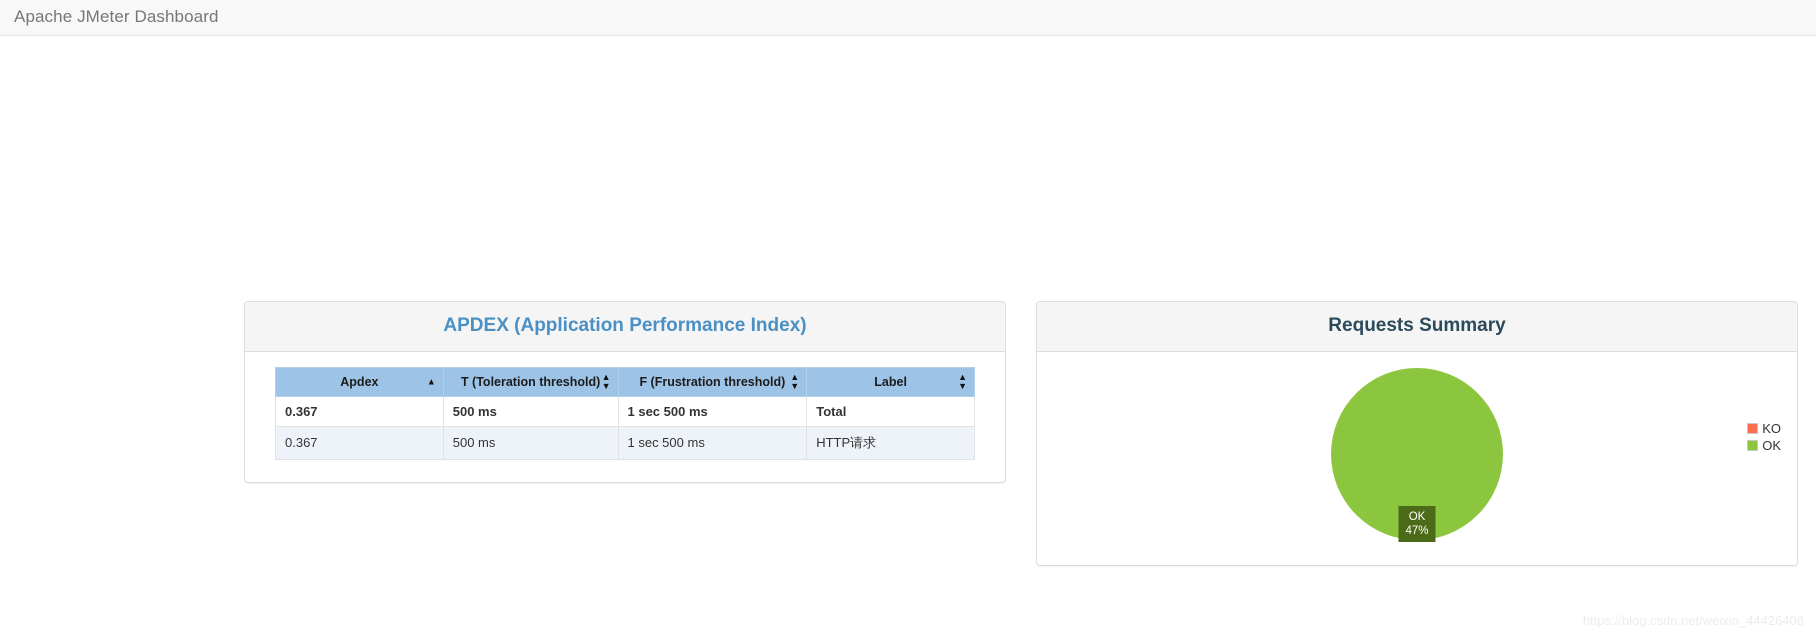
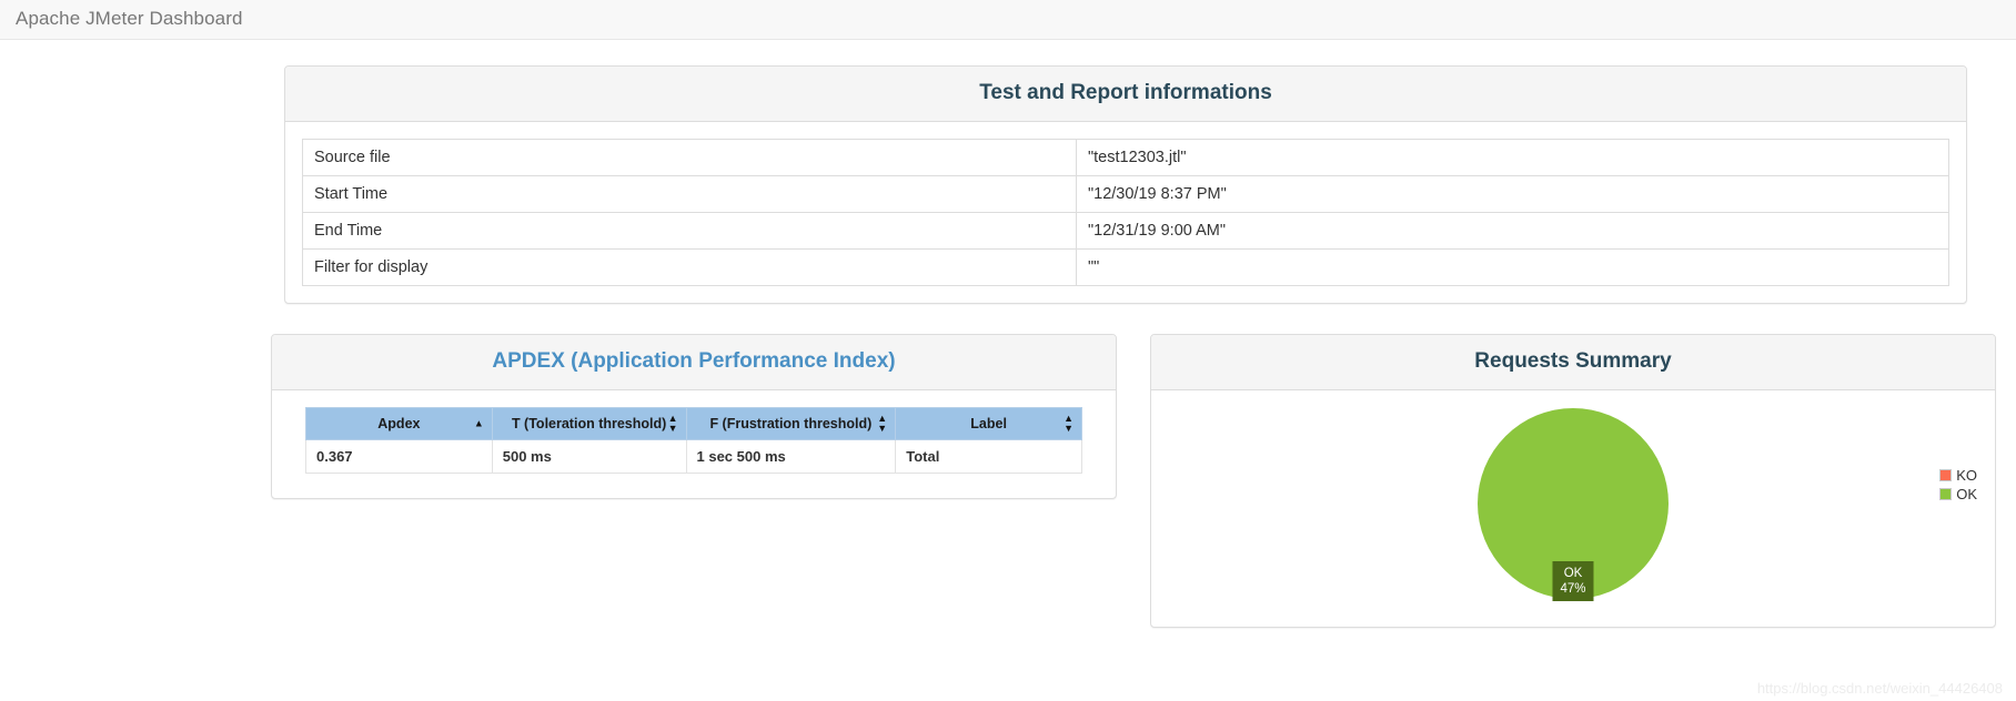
  Apache JMeter Dashboard
+ Test and Report informations
+ Source file	"test12303.jtl"
+ Start Time	"12/30/19 8:37 PM"
+ End Time	"12/31/19 9:00 AM"
+ Filter for display	""
  APDEX (Application Performance Index)
  Apdex ▲	T (Toleration threshold) ▲▼	F (Frustration threshold) ▲▼	Label ▲▼
  0.367	500 ms	1 sec 500 ms	Total
- 0.367	500 ms	1 sec 500 ms	HTTP请求
  Requests Summary
  OK
  47%
  KO
  OK
